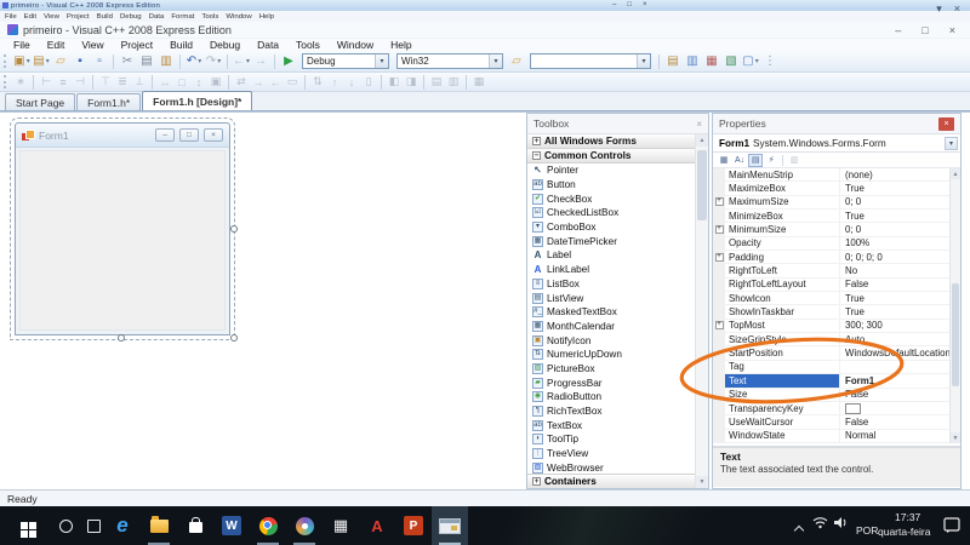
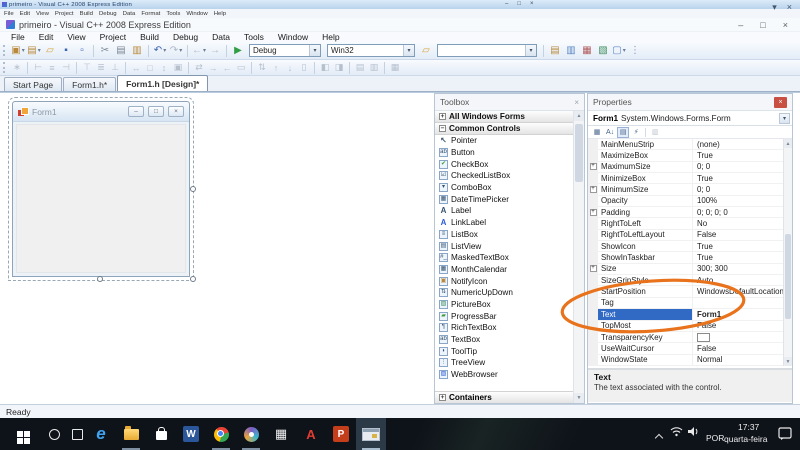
  primeiro - Visual C++ 2008 Express Edition
  –
  □
  ×
  File
  Edit
  View
  Project
  Build
  Debug
  Data
  Tools
  Window
  Help
  ▣
  ▤
  ▱
  ▪
  ▫
  ✂
  ▤
  ▥
  ↶
  ↷
  ←
  →
  ▶
  Debug
  Win32
  ▱
  ▤
  ▥
  ▦
  ▧
  ▢
  ⋮
  ∗
  ⊢
  ≡
  ⊣
  ⊤
  ≣
  ⊥
  ↔
  □
  ↕
  ▣
  ⇄
  →
  ←
  ▭
  ⇅
  ↑
  ↓
  ▯
  ◧
  ◨
  ▤
  ▥
  ▦
  Start Page
  Form1.h*
  Form1.h [Design]*
  ▾
  ×
  Form1
  Toolbox
  ×
  All Windows Forms
  Common Controls
  ↖
  Pointer
  Button
  CheckBox
  CheckedListBox
  ComboBox
  DateTimePicker
  A
  Label
  A
  LinkLabel
  ListBox
  ListView
  MaskedTextBox
  MonthCalendar
  NotifyIcon
  NumericUpDown
  PictureBox
  ProgressBar
- RadioButton
  RichTextBox
  TextBox
  ToolTip
  TreeView
  WebBrowser
  Containers
  Properties
  Form1
  System.Windows.Forms.Form
  MainMenuStrip
  (none)
  MaximizeBox
  True
  MaximumSize
  0; 0
  MinimizeBox
  True
  MinimumSize
  0; 0
  Opacity
  100%
  Padding
  0; 0; 0; 0
  RightToLeft
  No
  RightToLeftLayout
  False
  ShowIcon
  True
  ShowInTaskbar
  True
- TopMost
+ Size
  300; 300
  SizeGripSty
  uto
  StartPosition
  WindowsDaultLocation
  Tag
  Text
  Form1
- Size
+ TopMost
  alse
  TransparencyKey
  UseWaitCursor
  False
  WindowState
  Normal
  Text
- The text associated text the control.
+ The text associated with the control.
  Ready
  e
  W
  ▦
  A
  P
  POR
  17:37
  quarta-feira
